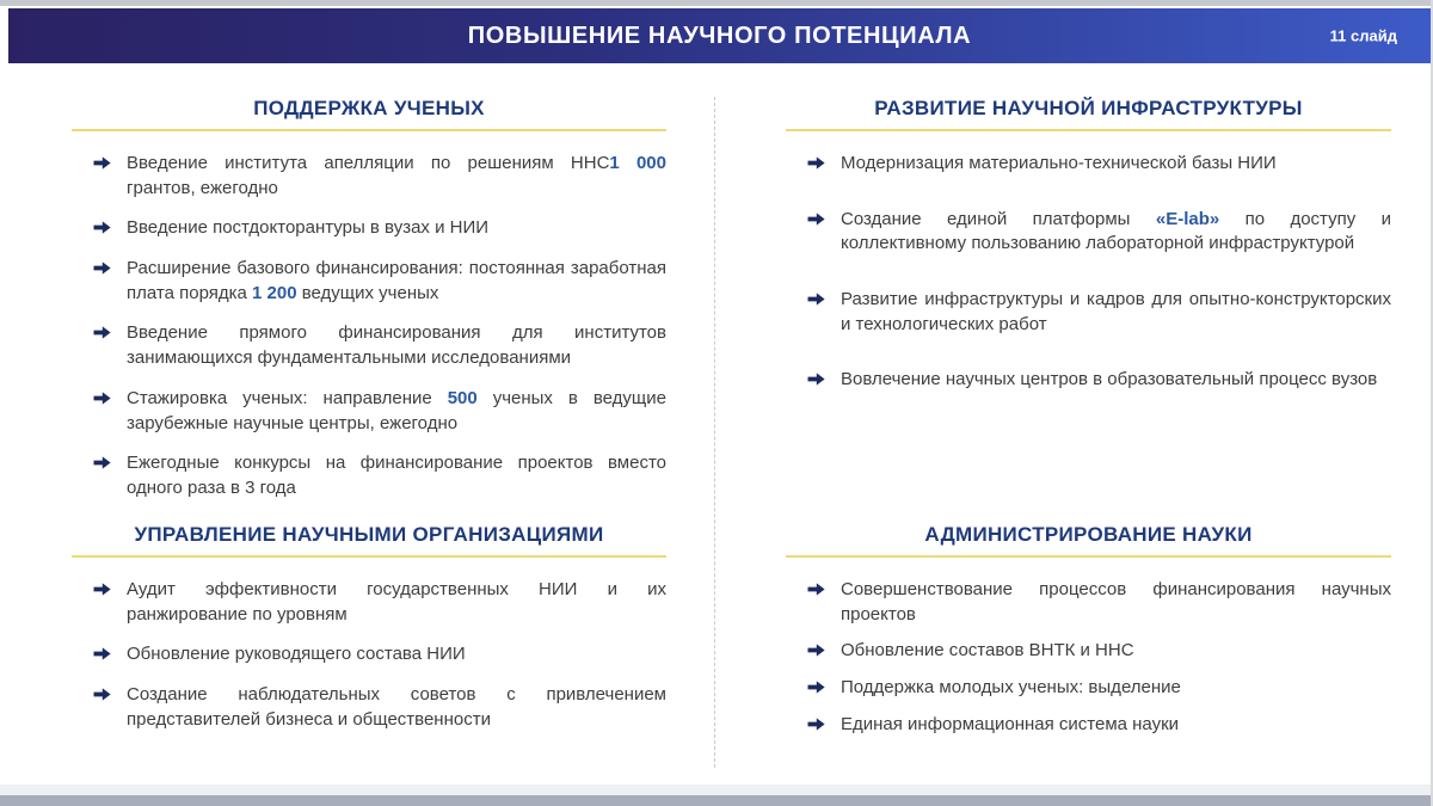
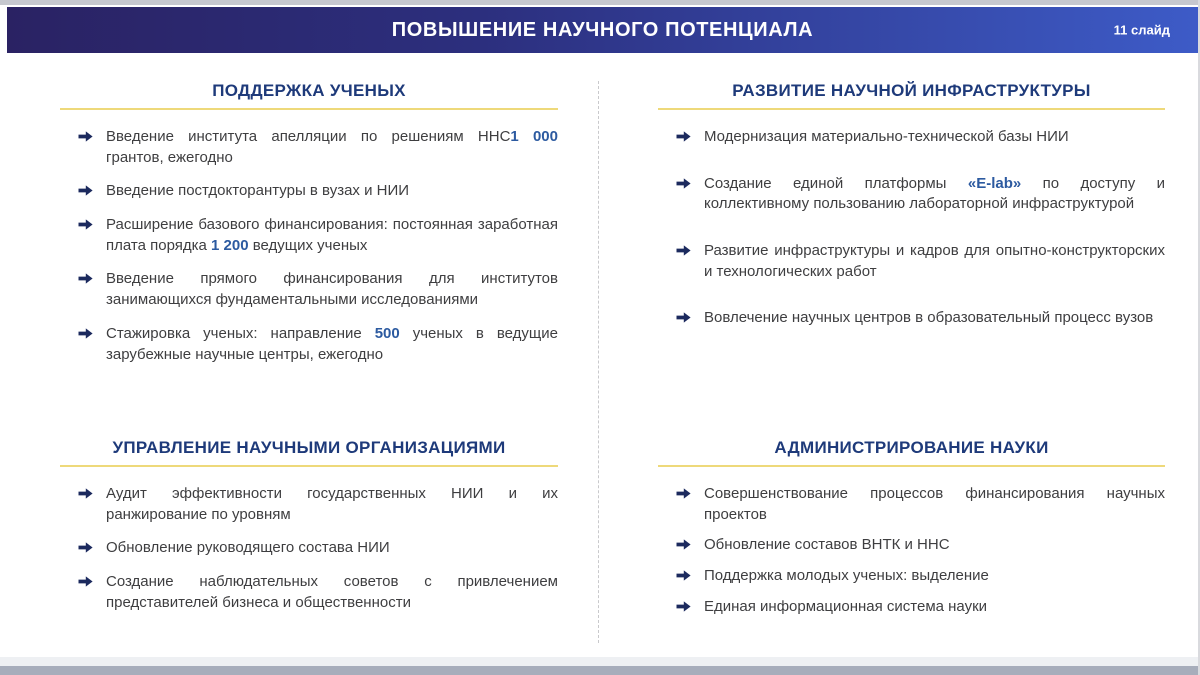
  ПОВЫШЕНИЕ НАУЧНОГО ПОТЕНЦИАЛА
  11 слайд
  ПОДДЕРЖКА УЧЕНЫХ
  Введение института апелляции по решениям ННС1 000 грантов, ежегодно
  Введение постдокторантуры в вузах и НИИ
  Расширение базового финансирования: постоянная заработная плата порядка 1 200 ведущих ученых
  Введение прямого финансирования для институтов занимающихся фундаментальными исследованиями
  Стажировка ученых: направление 500 ученых в ведущие зарубежные научные центры, ежегодно
- Ежегодные конкурсы на финансирование проектов вместо одного раза в 3 года
  РАЗВИТИЕ НАУЧНОЙ ИНФРАСТРУКТУРЫ
  Модернизация материально-технической базы НИИ
  Создание единой платформы «E-lab» по доступу и коллективному пользованию лабораторной инфраструктурой
  Развитие инфраструктуры и кадров для опытно-конструкторских и технологических работ
  Вовлечение научных центров в образовательный процесс вузов
  УПРАВЛЕНИЕ НАУЧНЫМИ ОРГАНИЗАЦИЯМИ
  Аудит эффективности государственных НИИ и их ранжирование по уровням
  Обновление руководящего состава НИИ
  Создание наблюдательных советов с привлечением представителей бизнеса и общественности
  АДМИНИСТРИРОВАНИЕ НАУКИ
  Совершенствование процессов финансирования научных проектов
  Обновление составов ВНТК и ННС
  Поддержка молодых ученых: выделение
  Единая информационная система науки
